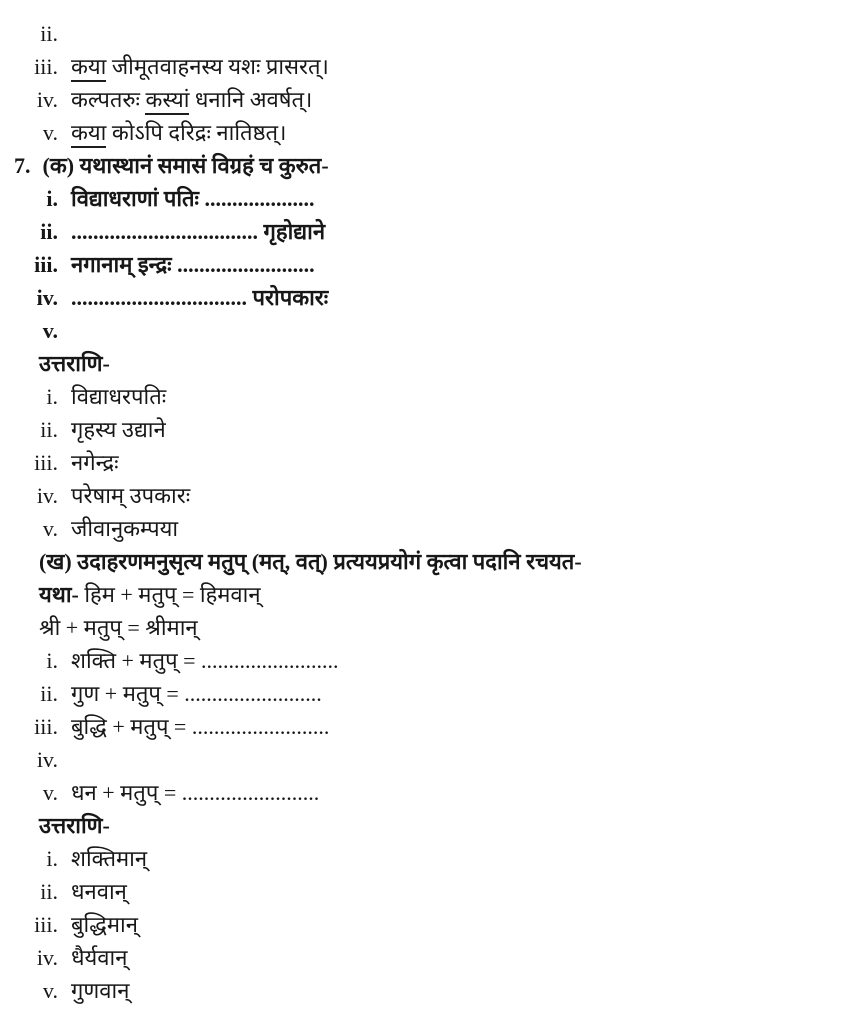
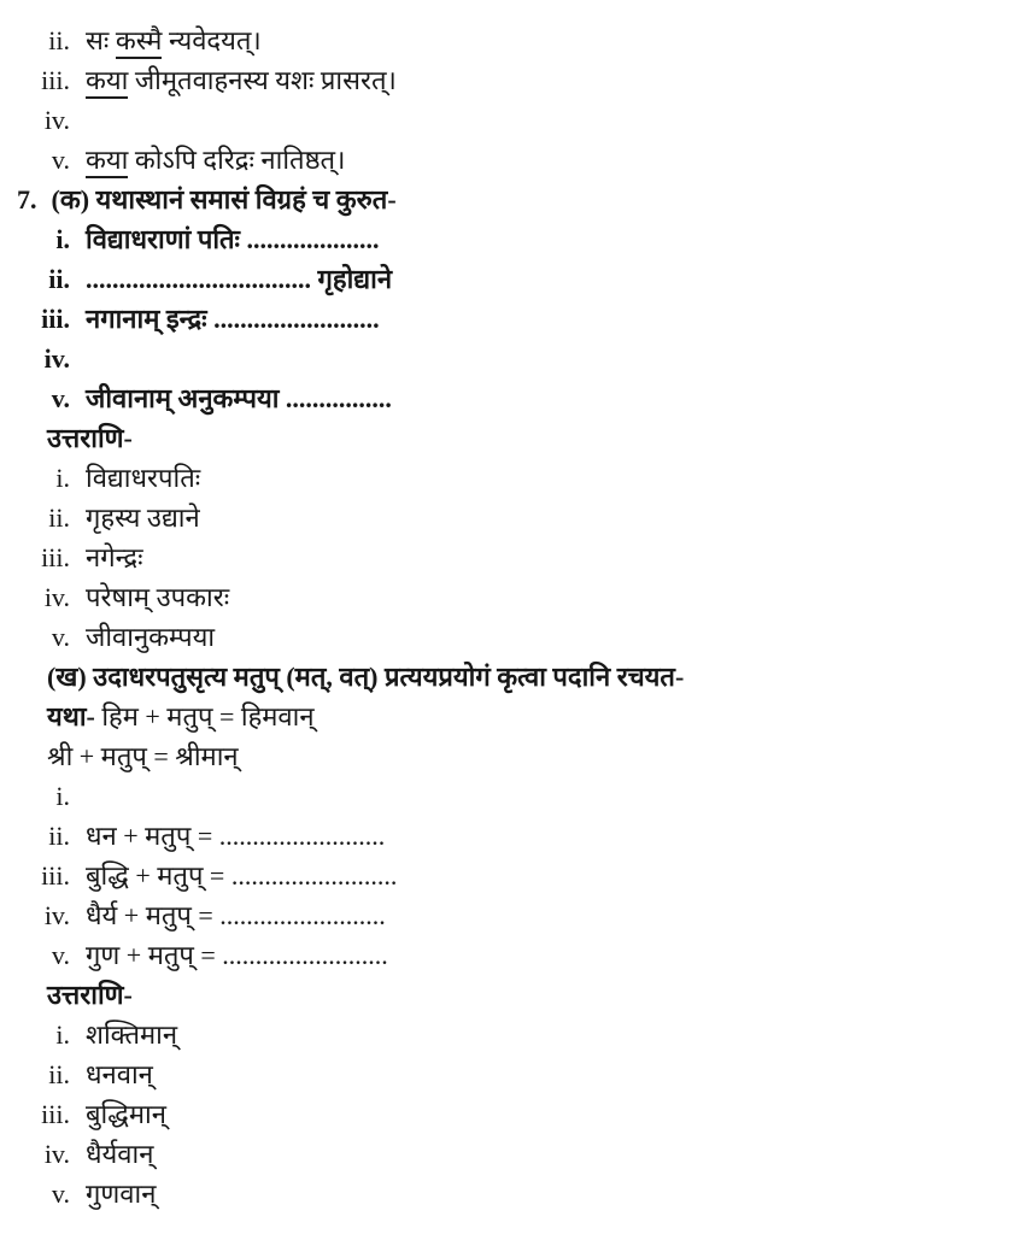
  ii.
+ सः कस्मै न्यवेदयत्।
  iii.
  कया जीमूतवाहनस्य यशः प्रासरत्।
  iv.
- कल्पतरुः कस्यां धनानि अवर्षत्।
  v.
  कया कोऽपि दरिद्रः नातिष्ठत्।
  7.
  (क) यथास्थानं समासं विग्रहं च कुरुत-
  i.
  विद्याधराणां पतिः ....................
  ii.
  .................................. गृहोद्याने
  iii.
  नगानाम् इन्द्रः .........................
  iv.
- ................................ परोपकारः
  v.
+ जीवानाम् अनुकम्पया ................
  उत्तराणि-
  i.
  विद्याधरपतिः
  ii.
  गृहस्य उद्याने
  iii.
  नगेन्द्रः
  iv.
  परेषाम् उपकारः
  v.
  जीवानुकम्पया
- (ख) उदाहरणमनुसृत्य मतुप् (मत्, वत्) प्रत्ययप्रयोगं कृत्वा पदानि रचयत-
+ (ख) उदाधरपतुसृत्य मतुप् (मत्, वत्) प्रत्ययप्रयोगं कृत्वा पदानि रचयत-
  यथा-
  हिम + मतुप् = हिमवान्
  श्री + मतुप् = श्रीमान्
  i.
- शक्ति + मतुप् = .........................
  ii.
- गुण + मतुप् = .........................
+ धन + मतुप् = .........................
  iii.
  बुद्धि + मतुप् = .........................
  iv.
+ धैर्य + मतुप् = .........................
  v.
- धन + मतुप् = .........................
+ गुण + मतुप् = .........................
  उत्तराणि-
  i.
  शक्तिमान्
  ii.
  धनवान्
  iii.
  बुद्धिमान्
  iv.
  धैर्यवान्
  v.
  गुणवान्
